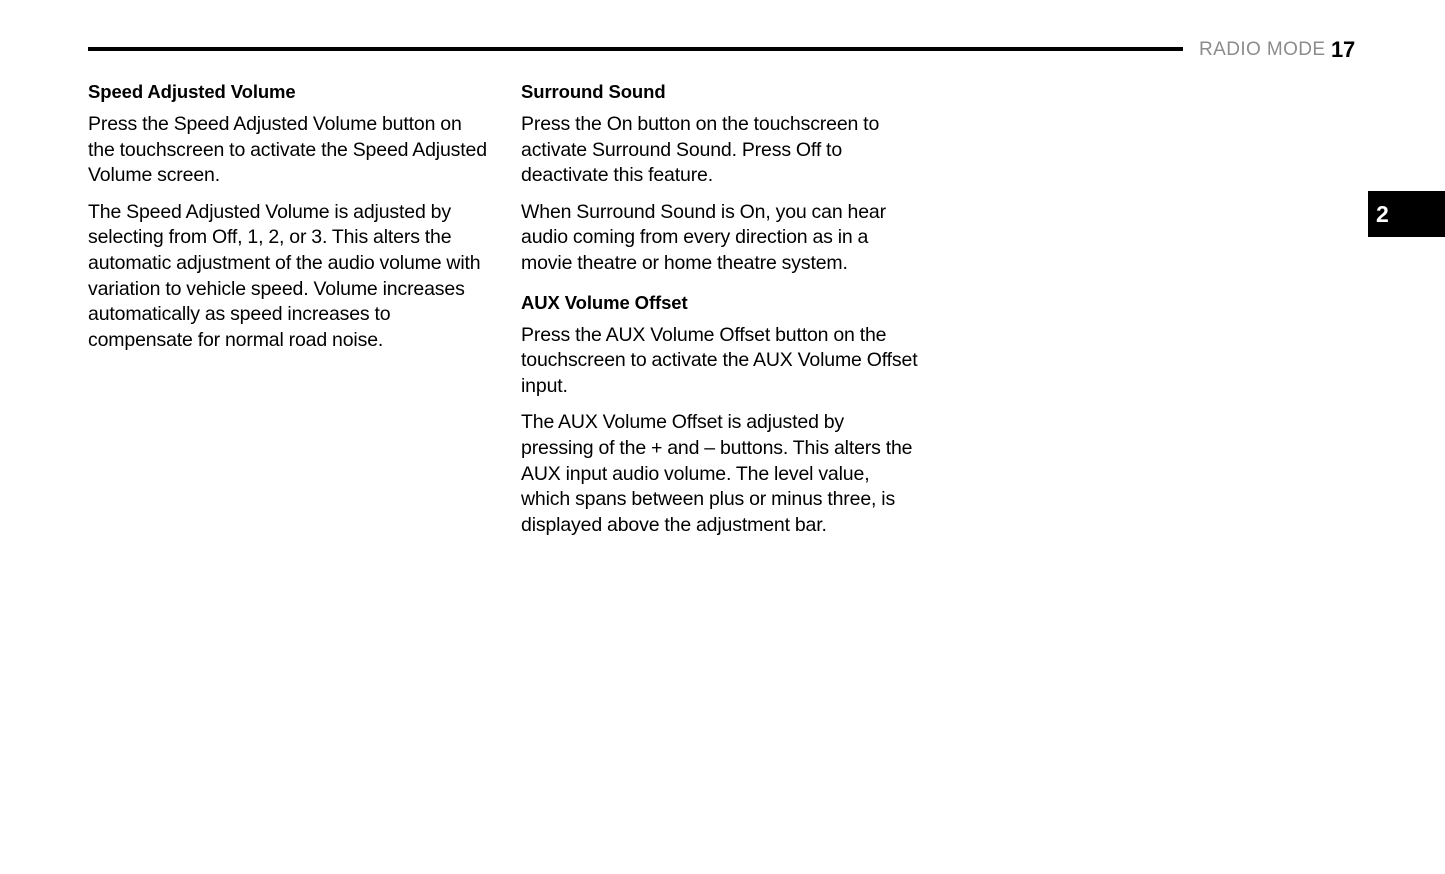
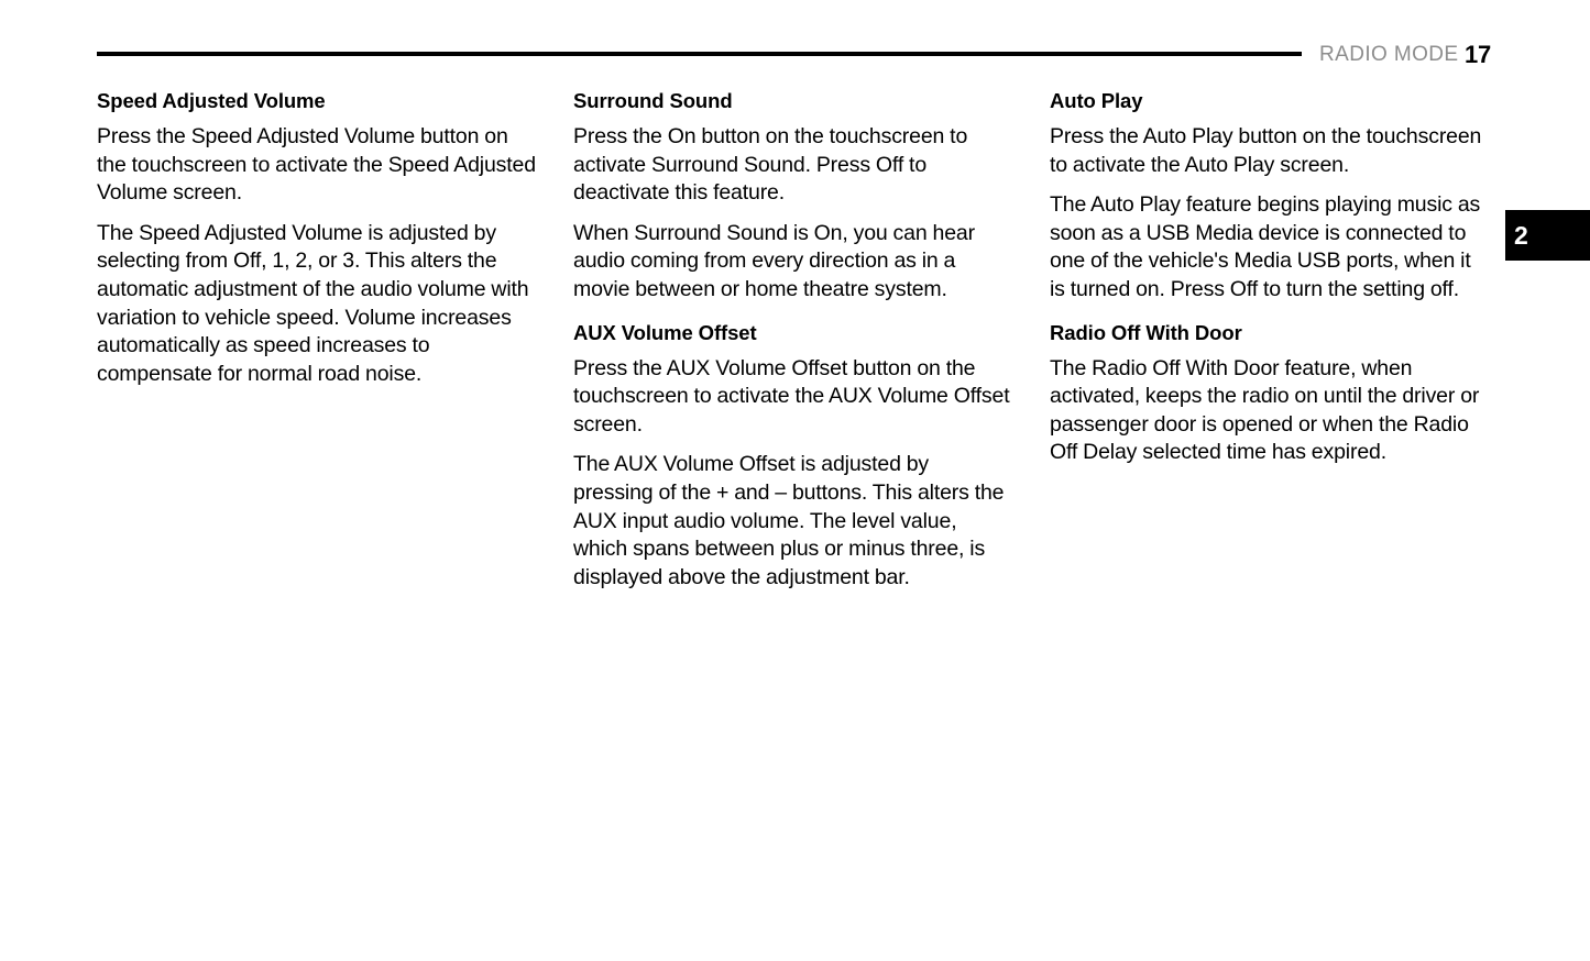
  RADIO MODE
  17
  2
  Speed Adjusted Volume
  Press the Speed Adjusted Volume button on the touchscreen to activate the Speed Adjusted Volume screen.
  The Speed Adjusted Volume is adjusted by selecting from Off, 1, 2, or 3. This alters the automatic adjustment of the audio volume with variation to vehicle speed. Volume increases automatically as speed increases to compensate for normal road noise.
  Surround Sound
  Press the On button on the touchscreen to activate Surround Sound. Press Off to deactivate this feature.
- When Surround Sound is On, you can hear audio coming from every direction as in a movie theatre or home theatre system.
+ When Surround Sound is On, you can hear audio coming from every direction as in a movie between or home theatre system.
  AUX Volume Offset
- Press the AUX Volume Offset button on the touchscreen to activate the AUX Volume Offset input.
+ Press the AUX Volume Offset button on the touchscreen to activate the AUX Volume Offset screen.
  The AUX Volume Offset is adjusted by pressing of the + and – buttons. This alters the AUX input audio volume. The level value, which spans between plus or minus three, is displayed above the adjustment bar.
+ Auto Play
+ Press the Auto Play button on the touchscreen to activate the Auto Play screen.
+ The Auto Play feature begins playing music as soon as a USB Media device is connected to one of the vehicle's Media USB ports, when it is turned on. Press Off to turn the setting off.
+ Radio Off With Door
+ The Radio Off With Door feature, when activated, keeps the radio on until the driver or passenger door is opened or when the Radio Off Delay selected time has expired.
